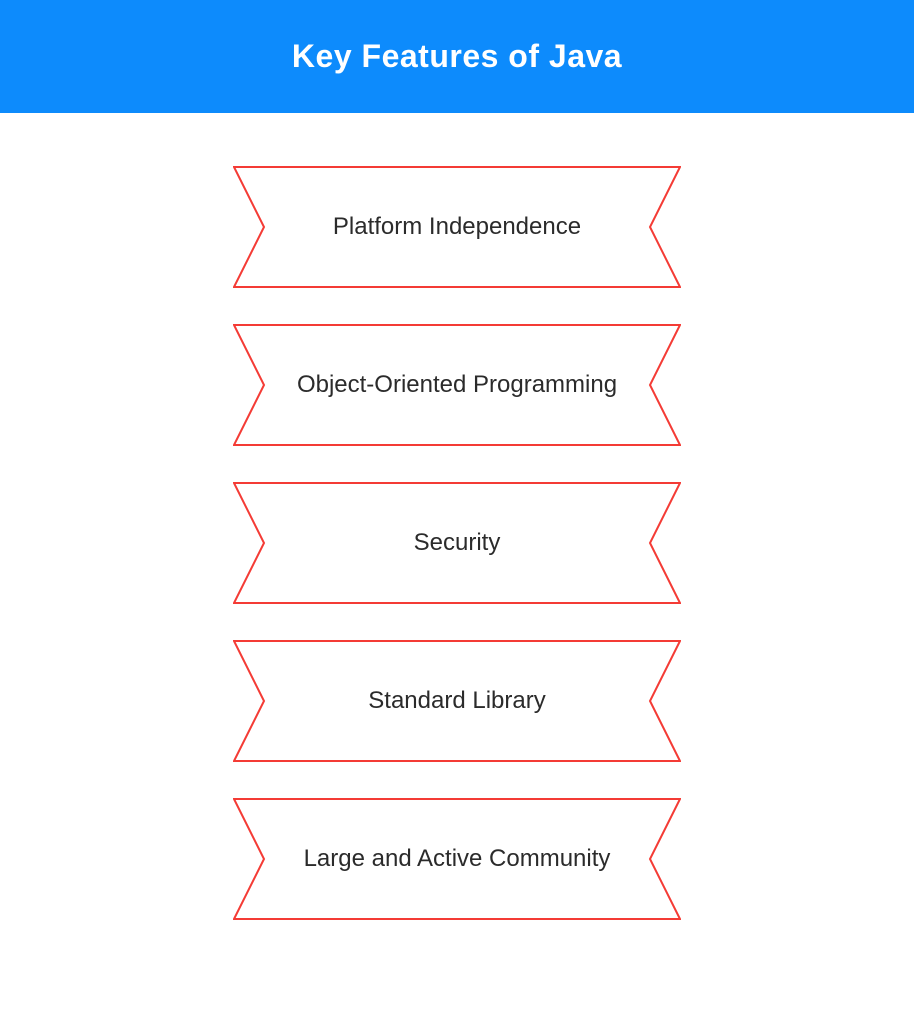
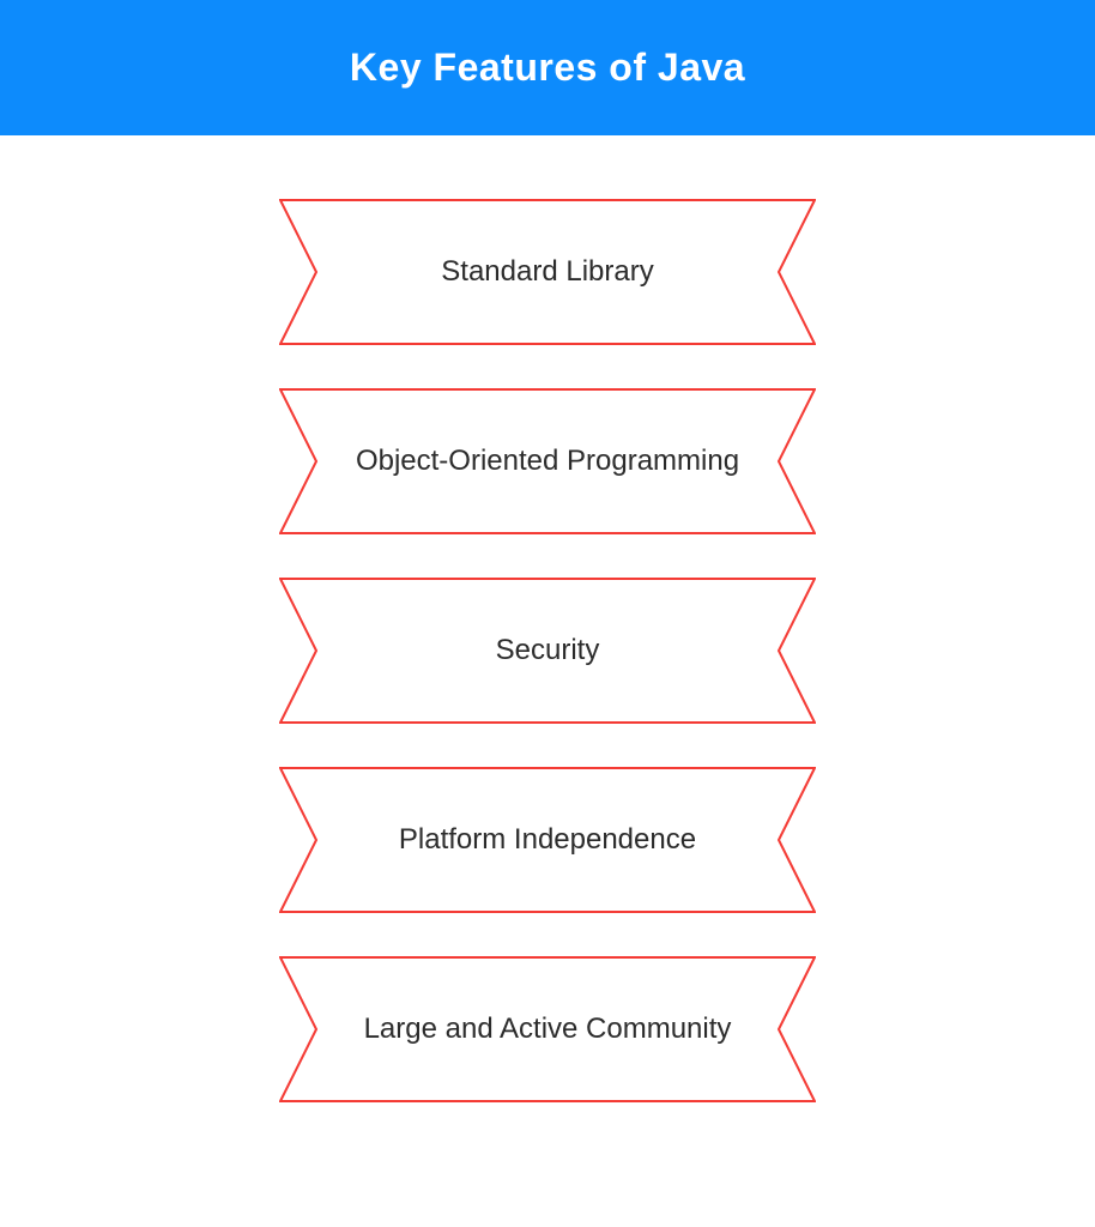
  Key Features of Java
- Platform Independence
+ Standard Library
  Object-Oriented Programming
  Security
- Standard Library
+ Platform Independence
  Large and Active Community
